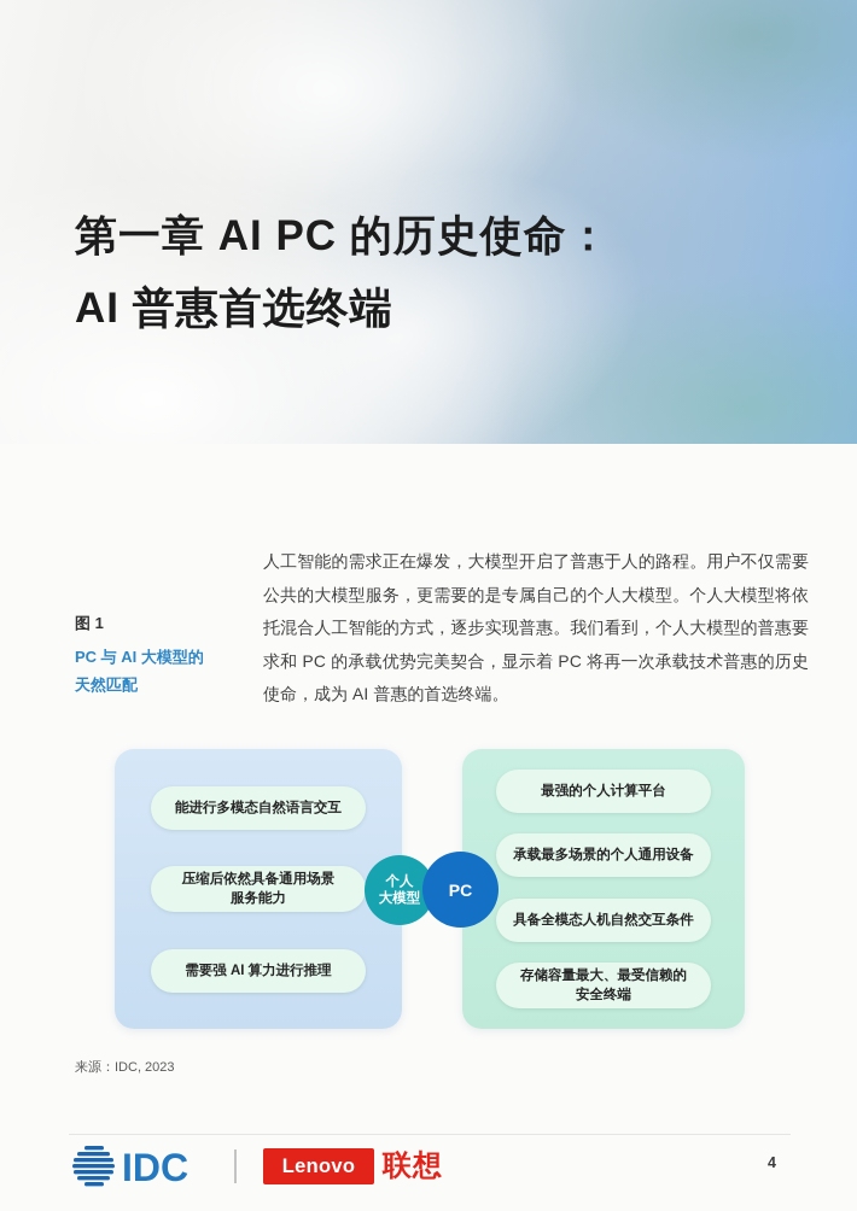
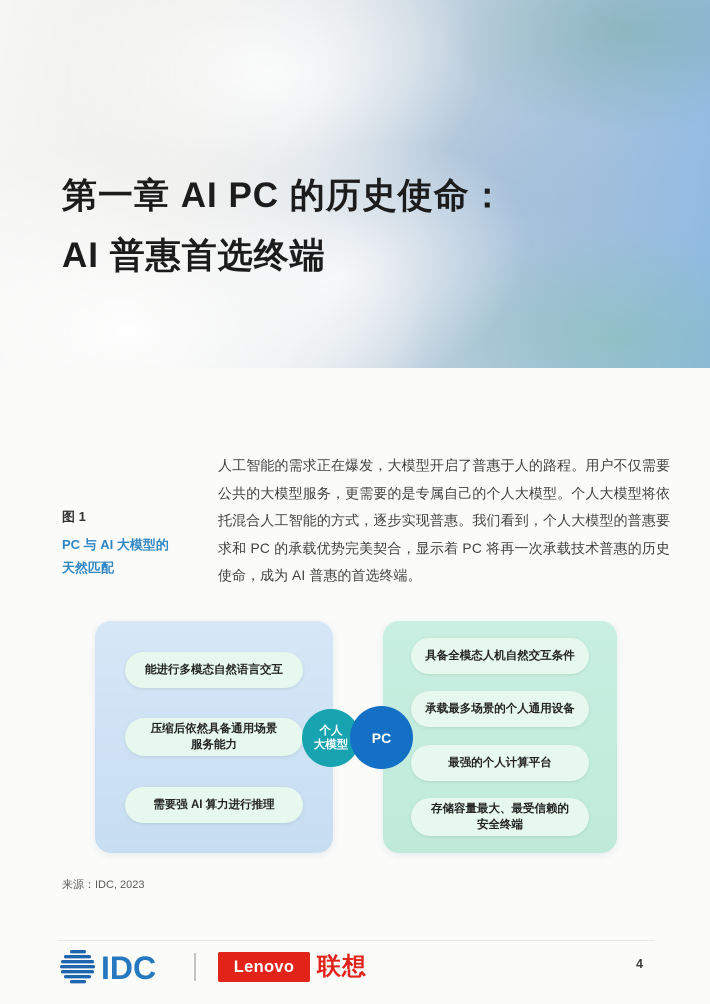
  第一章 AI PC 的历史使命：
  AI 普惠首选终端
  图 1
  PC 与 AI 大模型的
  天然匹配
  人工智能的需求正在爆发，大模型开启了普惠于人的路程。用户不仅需要公共的大模型服务，更需要的是专属自己的个人大模型。个人大模型将依托混合人工智能的方式，逐步实现普惠。我们看到，个人大模型的普惠要求和 PC 的承载优势完美契合，显示着 PC 将再一次承载技术普惠的历史使命，成为 AI 普惠的首选终端。
  能进行多模态自然语言交互
  压缩后依然具备通用场景
  服务能力
  需要强 AI 算力进行推理
- 最强的个人计算平台
+ 具备全模态人机自然交互条件
  承载最多场景的个人通用设备
- 具备全模态人机自然交互条件
+ 最强的个人计算平台
  存储容量最大、最受信赖的
  安全终端
  个人
  大模型
  PC
  来源：IDC, 2023
  IDC
  Lenovo
  联想
  4
